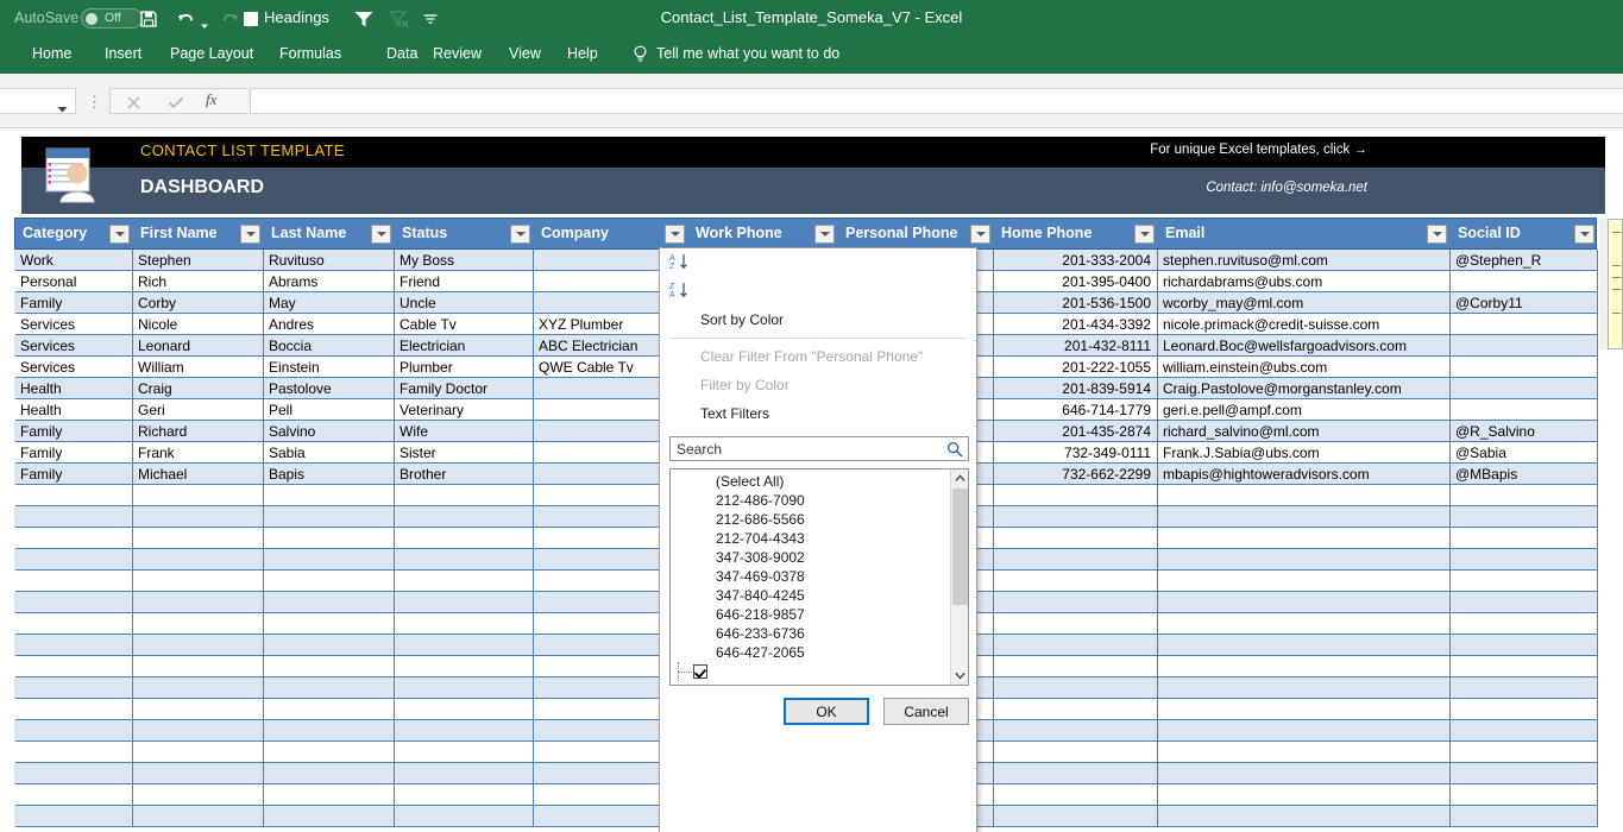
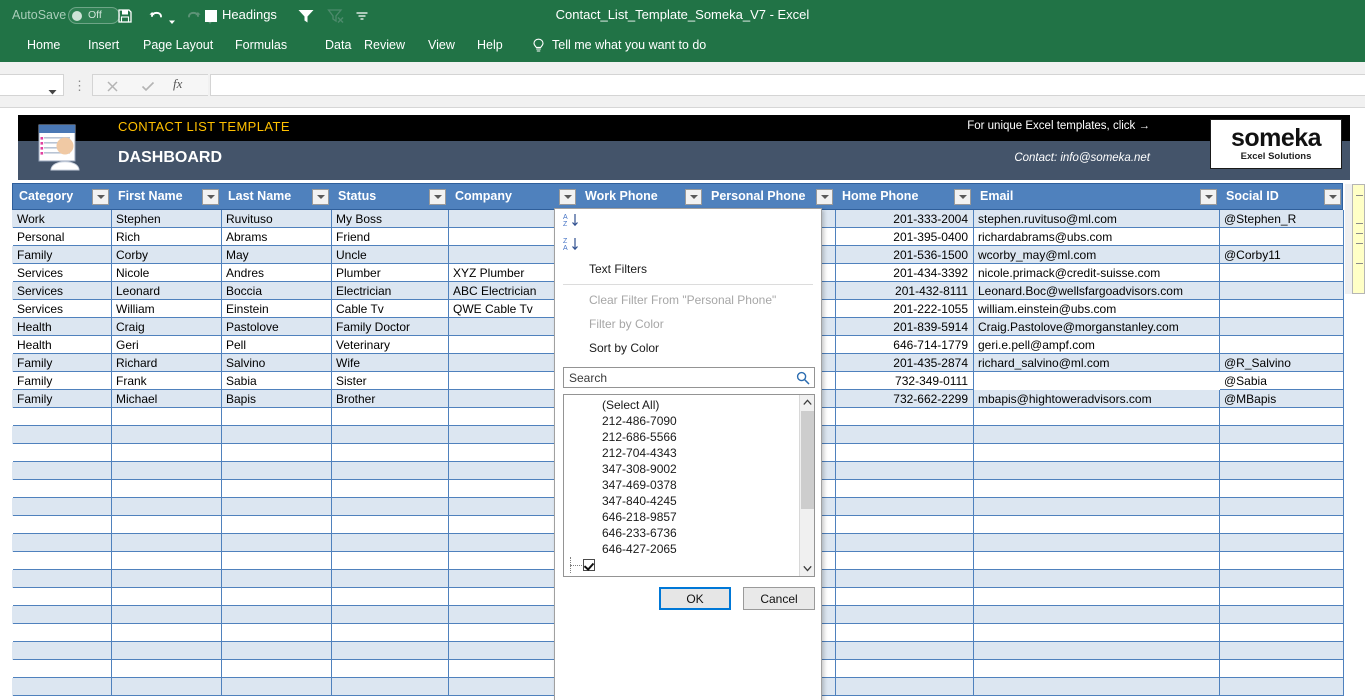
  AutoSave
  Off
  Headings
  Contact_List_Template_Someka_V7 - Excel
  Home
  Insert
  Page Layout
  Formulas
  Data
  Review
  View
  Help
  Tell me what you want to do
  ⋮
  fx
  CONTACT LIST TEMPLATE
  DASHBOARD
  For unique Excel templates, click →
  Contact: info@someka.net
+ someka
+ Excel Solutions
  Category
  First Name
  Last Name
  Status
  Company
  Work Phone
  Personal Phone
  Home Phone
  Email
  Social ID
  Work
  Stephen
  Ruvituso
  My Boss
  201-333-2004
  stephen.ruvituso@ml.com
  @Stephen_R
  Personal
  Rich
  Abrams
  Friend
  201-395-0400
  richardabrams@ubs.com
  Family
  Corby
  May
  Uncle
  201-536-1500
  wcorby_may@ml.com
  @Corby11
  Services
  Nicole
  Andres
- Cable Tv
+ Plumber
  XYZ Plumber
  201-434-3392
  nicole.primack@credit-suisse.com
  Services
  Leonard
  Boccia
  Electrician
  ABC Electrician
  201-432-8111
  Leonard.Boc@wellsfargoadvisors.com
  Services
  William
  Einstein
- Plumber
+ Cable Tv
  QWE Cable Tv
  201-222-1055
  william.einstein@ubs.com
  Health
  Craig
  Pastolove
  Family Doctor
  201-839-5914
  Craig.Pastolove@morganstanley.com
  Health
  Geri
  Pell
  Veterinary
  646-714-1779
  geri.e.pell@ampf.com
  Family
  Richard
  Salvino
  Wife
  201-435-2874
  richard_salvino@ml.com
  @R_Salvino
  Family
  Frank
  Sabia
  Sister
  732-349-0111
- Frank.J.Sabia@ubs.com
  @Sabia
  Family
  Michael
  Bapis
  Brother
  732-662-2299
  mbapis@hightoweradvisors.com
  @MBapis
- Sort by Color
+ Text Filters
  Clear Filter From "Personal Phone"
  Filter by Color
- Text Filters
+ Sort by Color
  Search
  (Select All)
  212-486-7090
  212-686-5566
  212-704-4343
  347-308-9002
  347-469-0378
  347-840-4245
  646-218-9857
  646-233-6736
  646-427-2065
  OK
  Cancel
